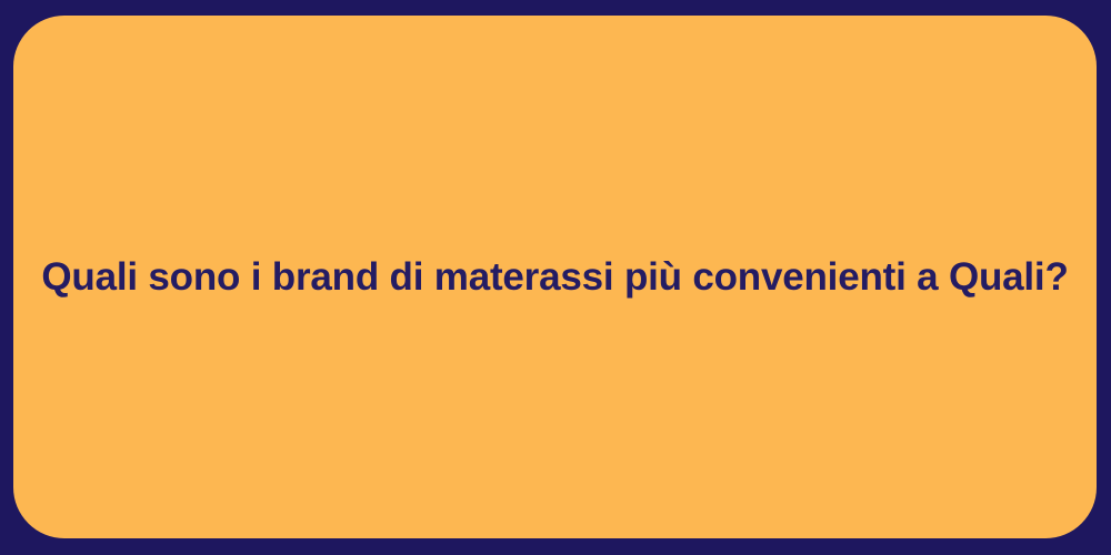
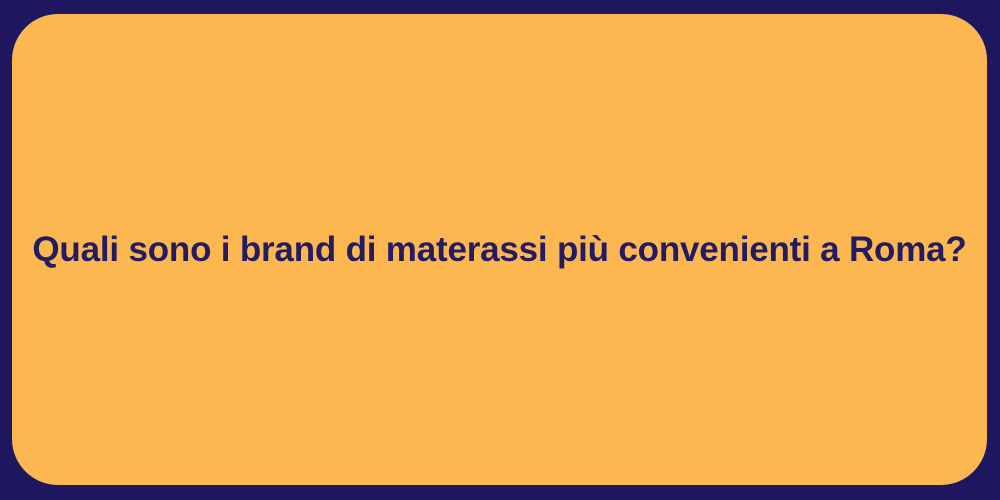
- Quali sono i brand di materassi più convenienti a Quali?
+ Quali sono i brand di materassi più convenienti a Roma?
